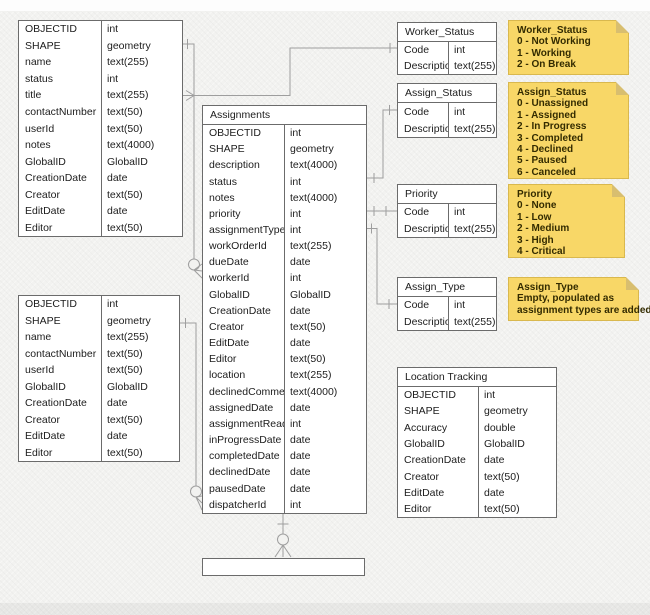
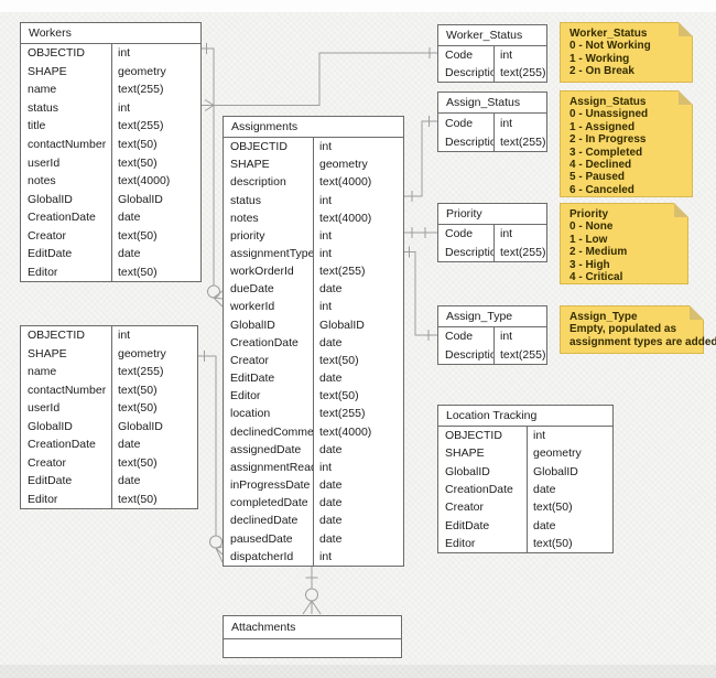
+ Workers
  OBJECTID
  int
  SHAPE
  geometry
  name
  text(255)
  status
  int
  title
  text(255)
  contactNumber
  text(50)
  userId
  text(50)
  notes
  text(4000)
  GlobalID
  GlobalID
  CreationDate
  date
  Creator
  text(50)
  EditDate
  date
  Editor
  text(50)
  OBJECTID
  int
  SHAPE
  geometry
  name
  text(255)
  contactNumber
  text(50)
  userId
  text(50)
  GlobalID
  GlobalID
  CreationDate
  date
  Creator
  text(50)
  EditDate
  date
  Editor
  text(50)
  Assignments
  OBJECTID
  int
  SHAPE
  geometry
  description
  text(4000)
  status
  int
  notes
  text(4000)
  priority
  int
  assignmentType
  int
  workOrderId
  text(255)
  dueDate
  date
  workerId
  int
  GlobalID
  GlobalID
  CreationDate
  date
  Creator
  text(50)
  EditDate
  date
  Editor
  text(50)
  location
  text(255)
  declinedComme
  text(4000)
  assignedDate
  date
  assignmentRea
  int
  inProgressDate
  date
  completedDate
  date
  declinedDate
  date
  pausedDate
  date
  dispatcherId
  int
  Worker_Status
  Code
  int
  Descripti
  text(255)
  Assign_Status
  Code
  int
  Descripti
  text(255)
  Priority
  Code
  int
  Descripti
  text(255)
  Assign_Type
  Code
  int
  Descripti
  text(255)
  Location Tracking
  OBJECTID
  int
  SHAPE
  geometry
- Accuracy
- double
  GlobalID
  GlobalID
  CreationDate
  date
  Creator
  text(50)
  EditDate
  date
  Editor
  text(50)
+ Attachments
  Worker_Status
  0 - Not Working
  1 - Working
  2 - On Break
  Assign_Status
  0 - Unassigned
  1 - Assigned
  2 - In Progress
  3 - Completed
  4 - Declined
  5 - Paused
  6 - Canceled
  Priority
  0 - None
  1 - Low
  2 - Medium
  3 - High
  4 - Critical
  Assign_Type
  Empty, populated as
  assignment types are added
